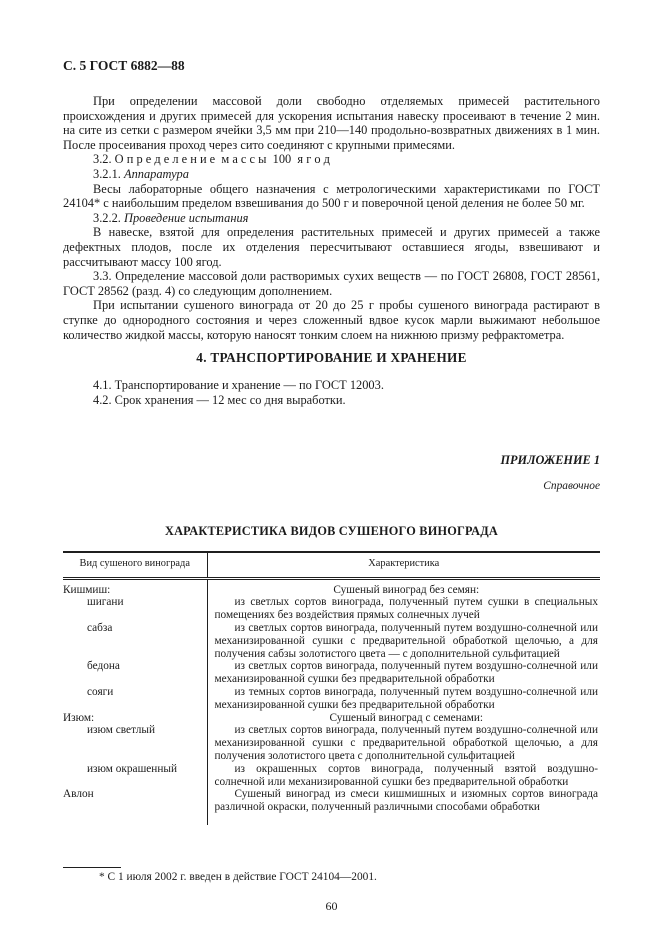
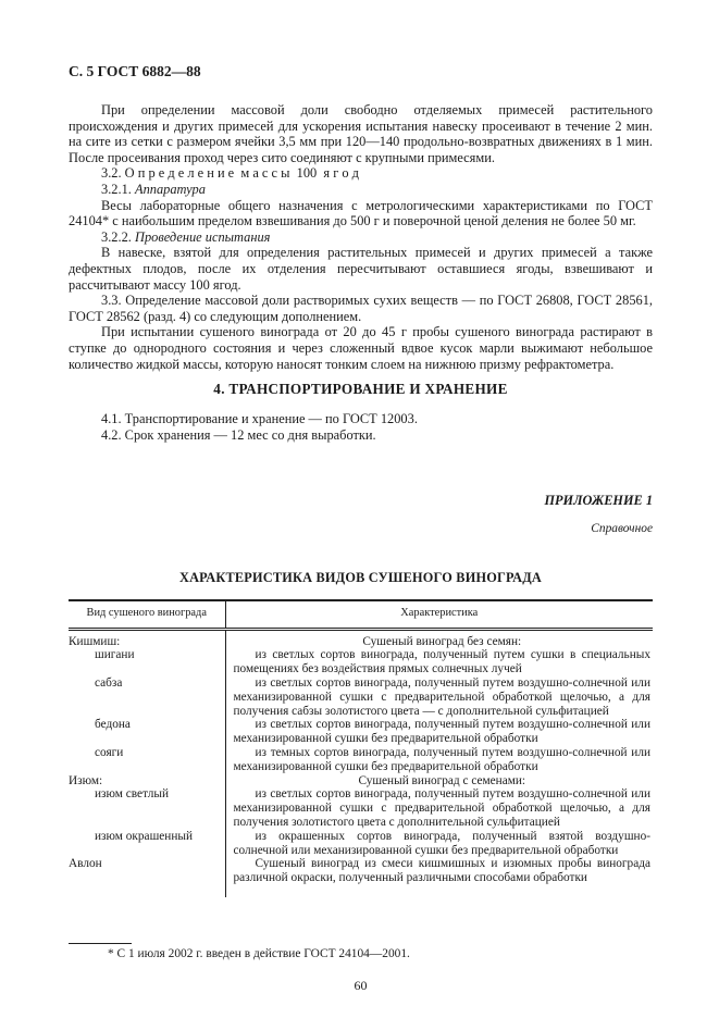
  С. 5 ГОСТ 6882—88
- При определении массовой доли свободно отделяемых примесей растительного происхождения и других примесей для ускорения испытания навеску просеивают в течение 2 мин. на сите из сетки с размером ячейки 3,5 мм при 210—140 продольно-возвратных движениях в 1 мин. После просеивания проход через сито соединяют с крупными примесями.
+ При определении массовой доли свободно отделяемых примесей растительного происхождения и других примесей для ускорения испытания навеску просеивают в течение 2 мин. на сите из сетки с размером ячейки 3,5 мм при 120—140 продольно-возвратных движениях в 1 мин. После просеивания проход через сито соединяют с крупными примесями.
  3.2. О п р е д е л е н и е м а с с ы 100 я г о д
  3.2.1. Аппаратура
  Весы лабораторные общего назначения с метрологическими характеристиками по ГОСТ 24104* с наибольшим пределом взвешивания до 500 г и поверочной ценой деления не более 50 мг.
  3.2.2. Проведение испытания
  В навеске, взятой для определения растительных примесей и других примесей а также дефектных плодов, после их отделения пересчитывают оставшиеся ягоды, взвешивают и рассчитывают массу 100 ягод.
  3.3. Определение массовой доли растворимых сухих веществ — по ГОСТ 26808, ГОСТ 28561, ГОСТ 28562 (разд. 4) со следующим дополнением.
- При испытании сушеного винограда от 20 до 25 г пробы сушеного винограда растирают в ступке до однородного состояния и через сложенный вдвое кусок марли выжимают небольшое количество жидкой массы, которую наносят тонким слоем на нижнюю призму рефрактометра.
+ При испытании сушеного винограда от 20 до 45 г пробы сушеного винограда растирают в ступке до однородного состояния и через сложенный вдвое кусок марли выжимают небольшое количество жидкой массы, которую наносят тонким слоем на нижнюю призму рефрактометра.
  4. ТРАНСПОРТИРОВАНИЕ И ХРАНЕНИЕ
  4.1. Транспортирование и хранение — по ГОСТ 12003.
  4.2. Срок хранения — 12 мес со дня выработки.
  ПРИЛОЖЕНИЕ 1
  Справочное
  ХАРАКТЕРИСТИКА ВИДОВ СУШЕНОГО ВИНОГРАДА
  Вид сушеного винограда	Характеристика
  Кишмиш:	Сушеный виноград без семян:
  шигани	из светлых сортов винограда, полученный путем сушки в специальных помещениях без воздействия прямых солнечных лучей
  сабза	из светлых сортов винограда, полученный путем воздушно-солнечной или механизированной сушки с предварительной обработкой щелочью, а для получения сабзы золотистого цвета — с дополнительной сульфитацией
  бедона	из светлых сортов винограда, полученный путем воздушно-солнечной или механизированной сушки без предварительной обработки
  сояги	из темных сортов винограда, полученный путем воздушно-солнечной или механизированной сушки без предварительной обработки
  Изюм:	Сушеный виноград с семенами:
  изюм светлый	из светлых сортов винограда, полученный путем воздушно-солнечной или механизированной сушки с предварительной обработкой щелочью, а для получения золотистого цвета с дополнительной сульфитацией
  изюм окрашенный	из окрашенных сортов винограда, полученный взятой воздушно-солнечной или механизированной сушки без предварительной обработки
- Авлон	Сушеный виноград из смеси кишмишных и изюмных сортов винограда различной окраски, полученный различными способами обработки
+ Авлон	Сушеный виноград из смеси кишмишных и изюмных пробы винограда различной окраски, полученный различными способами обработки
  * С 1 июля 2002 г. введен в действие ГОСТ 24104—2001.
  60
